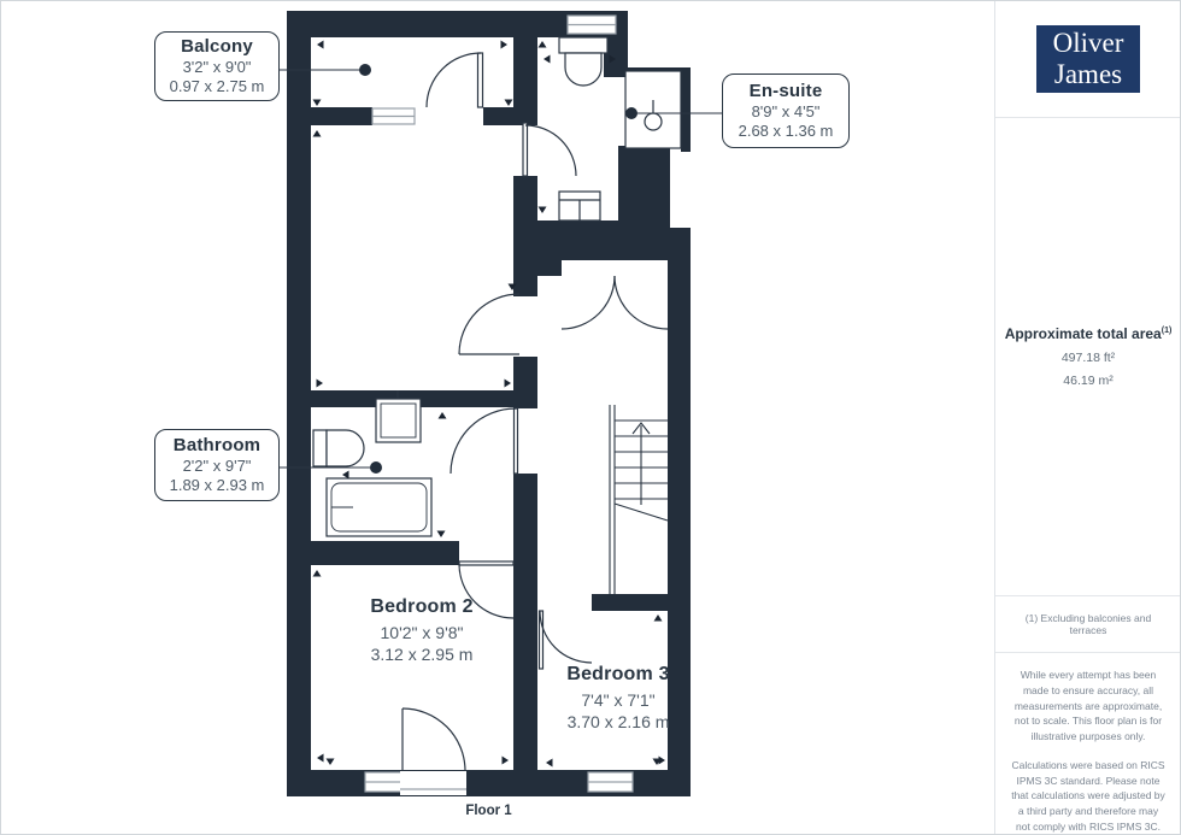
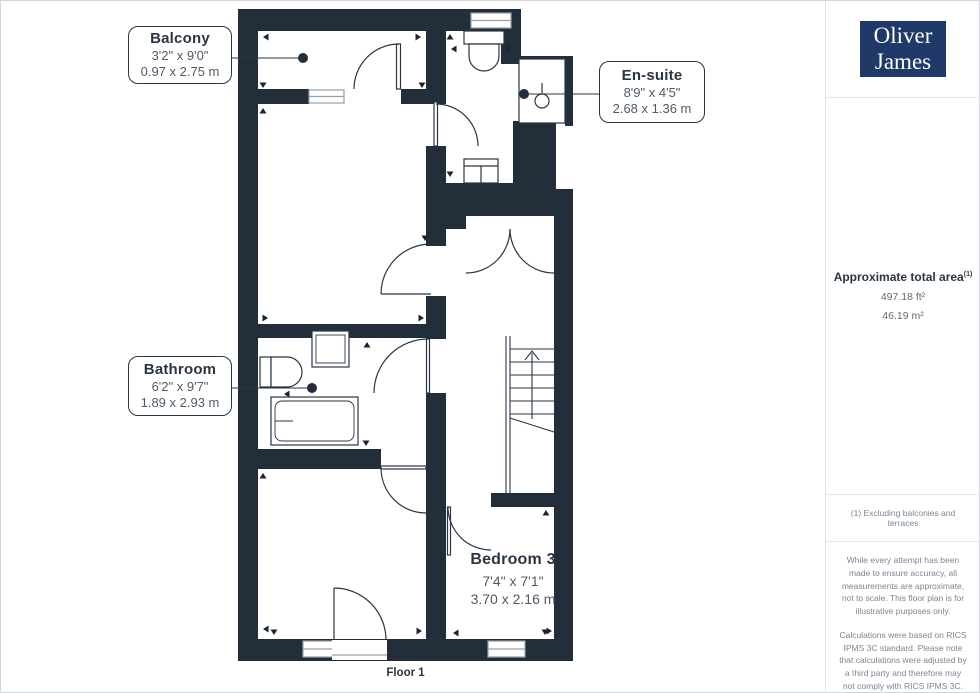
  Balcony
  3'2" x 9'0"
  0.97 x 2.75 m
  En-suite
  8'9" x 4'5"
  2.68 x 1.36 m
  Bathroom
- 2'2" x 9'7"
+ 6'2" x 9'7"
  1.89 x 2.93 m
- Bedroom 2
- 10'2" x 9'8"
- 3.12 x 2.95 m
  Bedroom 3
  7'4" x 7'1"
  3.70 x 2.16 m
  Floor 1
  Oliver
  James
  Approximate total area
  497.18 ft²
  46.19 m²
  (1) Excluding balconies and terraces
  While every attempt has been made to ensure accuracy, all measurements are approximate, not to scale. This floor plan is for illustrative purposes only.
  Calculations were based on RICS IPMS 3C standard. Please note that calculations were adjusted by a third party and therefore may not comply with RICS IPMS 3C.
